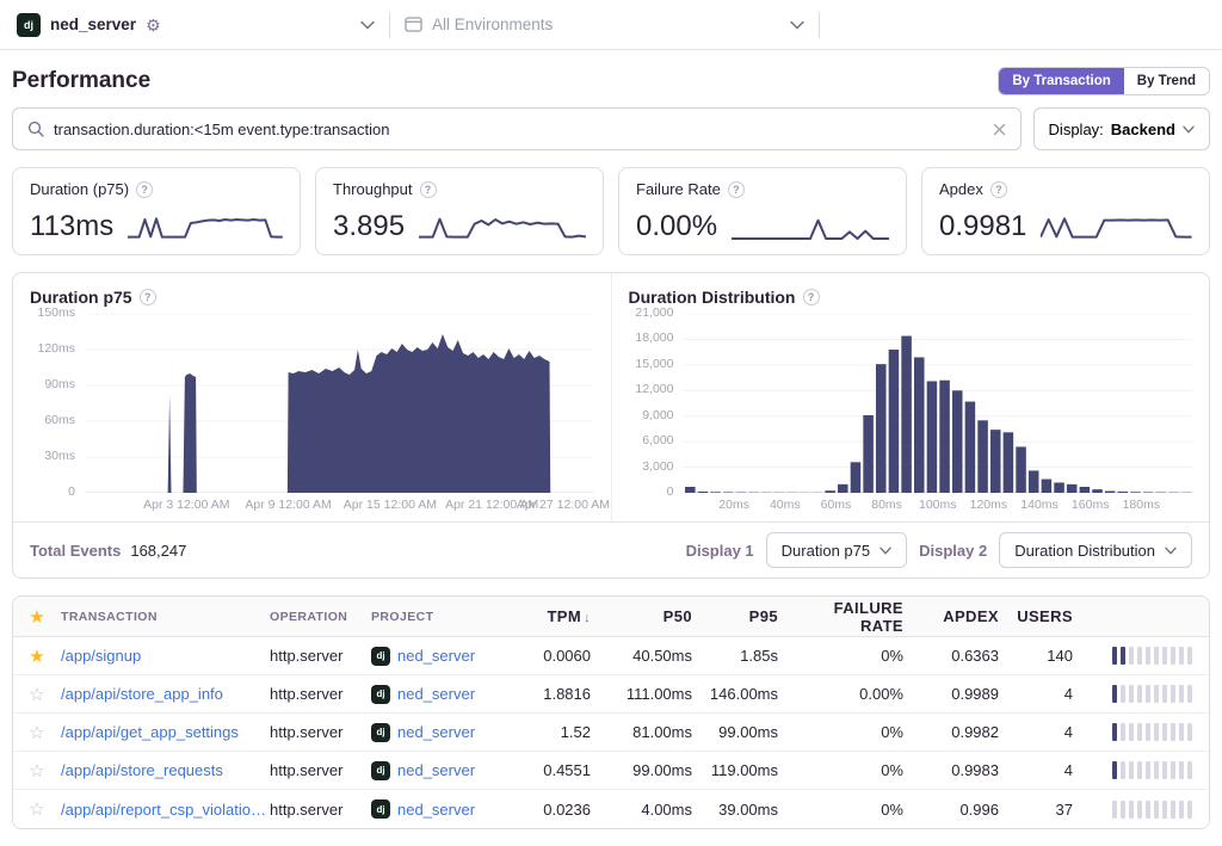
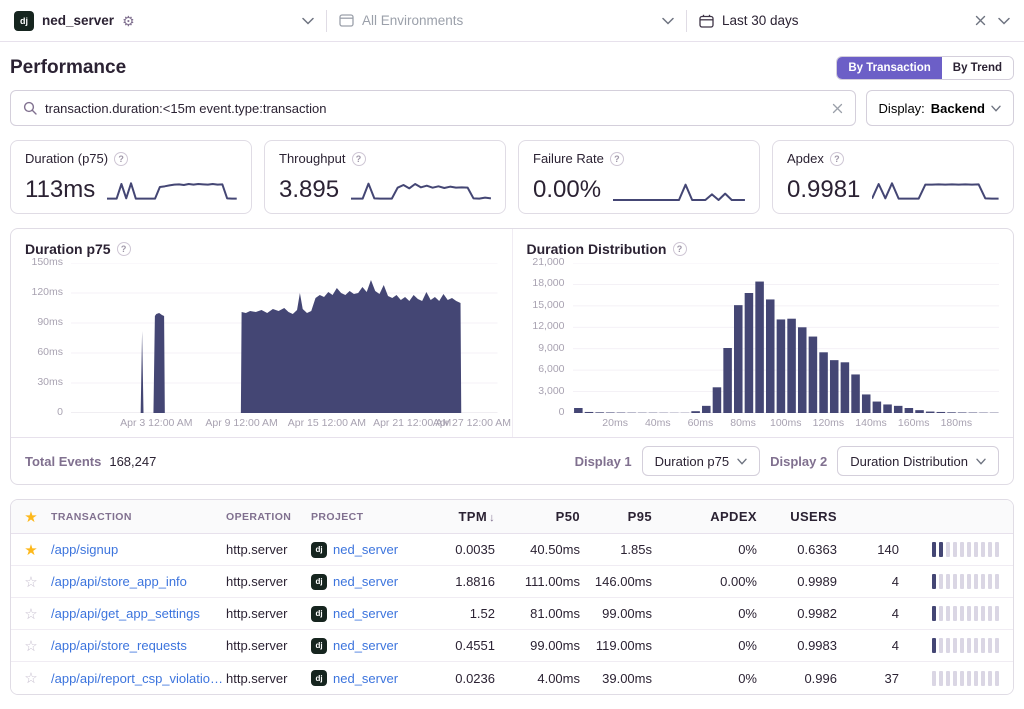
  dj
  ned_server
  ⚙
  All Environments
+ Last 30 days
  Performance
  By Transaction
  By Trend
  transaction.duration:<15m event.type:transaction
  Display:
  Backend
  Duration (p75)
  ?
  113ms
  Throughput
  ?
  3.895
  Failure Rate
  ?
  0.00%
  Apdex
  ?
  0.9981
  Duration p75
  ?
  150ms
  120ms
  90ms
  60ms
  30ms
  0
  Apr 3 12:00 AM
  Apr 9 12:00 AM
  Apr 15 12:00 AM
  Apr 21 12:00 AM
  Apr 27 12:00 AM
  Duration Distribution
  ?
  21,000
  18,000
  15,000
  12,000
  9,000
  6,000
  3,000
  0
  20ms
  40ms
  60ms
  80ms
  100ms
  120ms
  140ms
  160ms
  180ms
  Total Events
  168,247
  Display 1
  Duration p75
  Display 2
  Duration Distribution
  ★
  TRANSACTION
  OPERATION
  PROJECT
  TPM ↓
  P50
  P95
- FAILURE RATE
  APDEX
  USERS
  ★
  /app/signup
  http.server
  dj
  ned_server
- 0.0060
+ 0.0035
  40.50ms
  1.85s
  0%
  0.6363
  140
  ☆
  /app/api/store_app_info
  http.server
  dj
  ned_server
  1.8816
  111.00ms
  146.00ms
  0.00%
  0.9989
  4
  ☆
  /app/api/get_app_settings
  http.server
  dj
  ned_server
  1.52
  81.00ms
  99.00ms
  0%
  0.9982
  4
  ☆
  /app/api/store_requests
  http.server
  dj
  ned_server
  0.4551
  99.00ms
  119.00ms
  0%
  0.9983
  4
  ☆
  /app/api/report_csp_violation/f
  http.server
  dj
  ned_server
  0.0236
  4.00ms
  39.00ms
  0%
  0.996
  37
